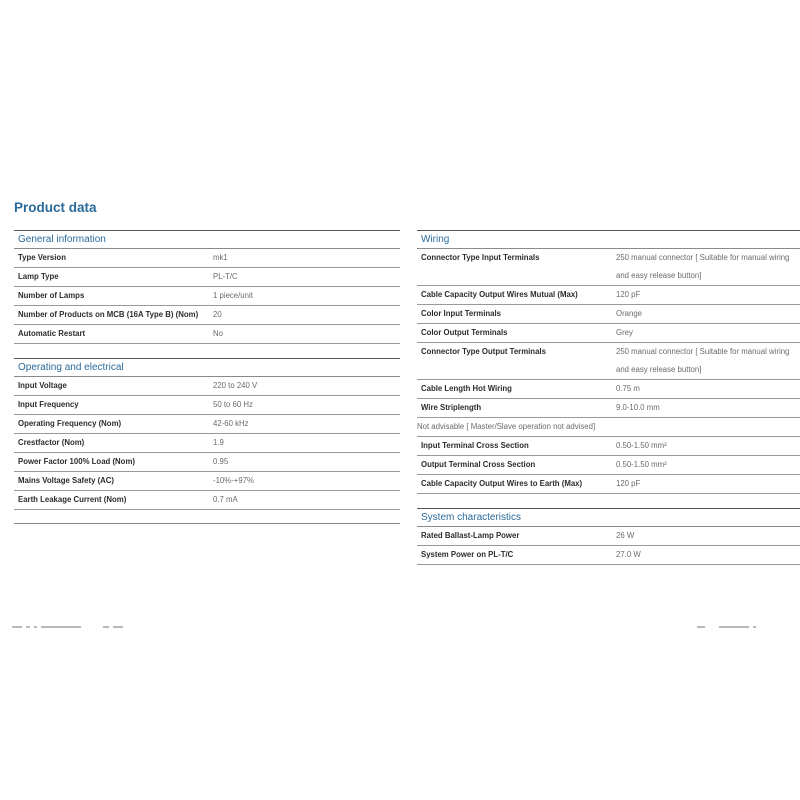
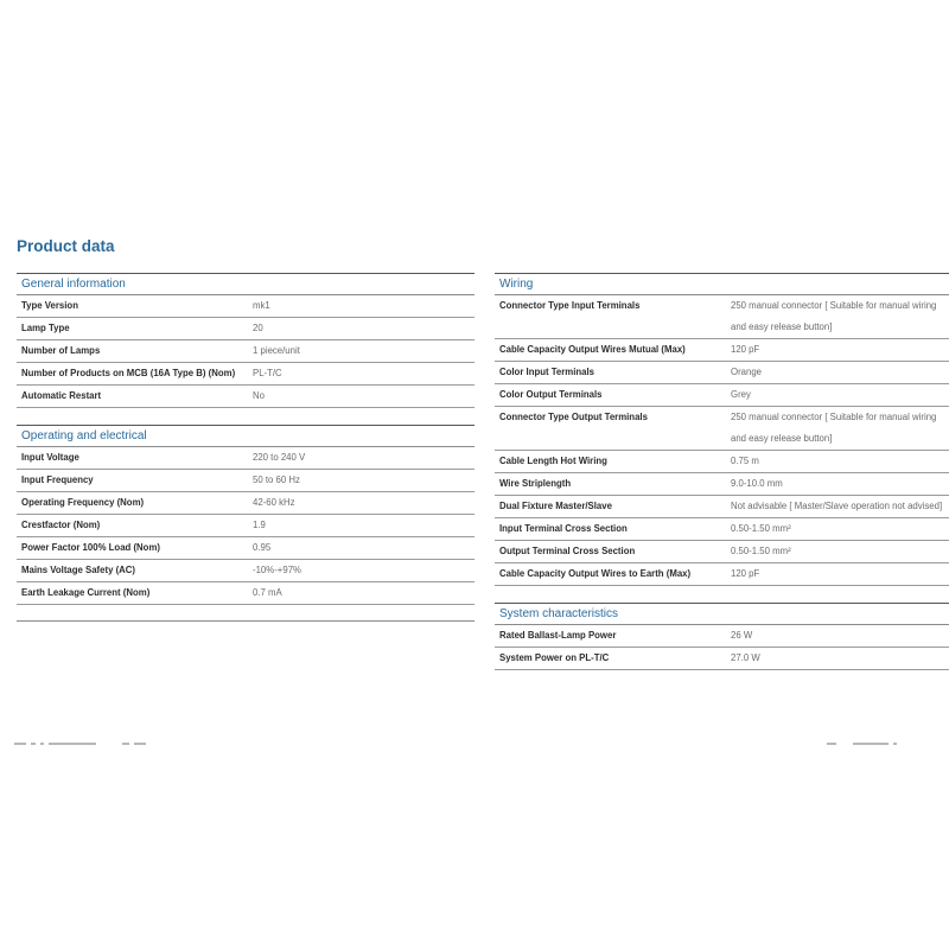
  Product data
  General information
  Type Version
  mk1
  Lamp Type
- PL-T/C
+ 20
  Number of Lamps
  1 piece/unit
  Number of Products on MCB (16A Type B) (Nom)
- 20
+ PL-T/C
  Automatic Restart
  No
  Operating and electrical
  Input Voltage
  220 to 240 V
  Input Frequency
  50 to 60 Hz
  Operating Frequency (Nom)
  42-60 kHz
  Crestfactor (Nom)
  1.9
  Power Factor 100% Load (Nom)
  0.95
  Mains Voltage Safety (AC)
  -10%-+97%
  Earth Leakage Current (Nom)
  0.7 mA
  Wiring
  Connector Type Input Terminals
  250 manual connector [ Suitable for manual wiring and easy release button]
  Cable Capacity Output Wires Mutual (Max)
  120 pF
  Color Input Terminals
  Orange
  Color Output Terminals
  Grey
  Connector Type Output Terminals
  250 manual connector [ Suitable for manual wiring and easy release button]
  Cable Length Hot Wiring
  0.75 m
  Wire Striplength
  9.0-10.0 mm
+ Dual Fixture Master/Slave
  Not advisable [ Master/Slave operation not advised]
  Input Terminal Cross Section
  0.50-1.50 mm²
  Output Terminal Cross Section
  0.50-1.50 mm²
  Cable Capacity Output Wires to Earth (Max)
  120 pF
  System characteristics
  Rated Ballast-Lamp Power
  26 W
  System Power on PL-T/C
  27.0 W
